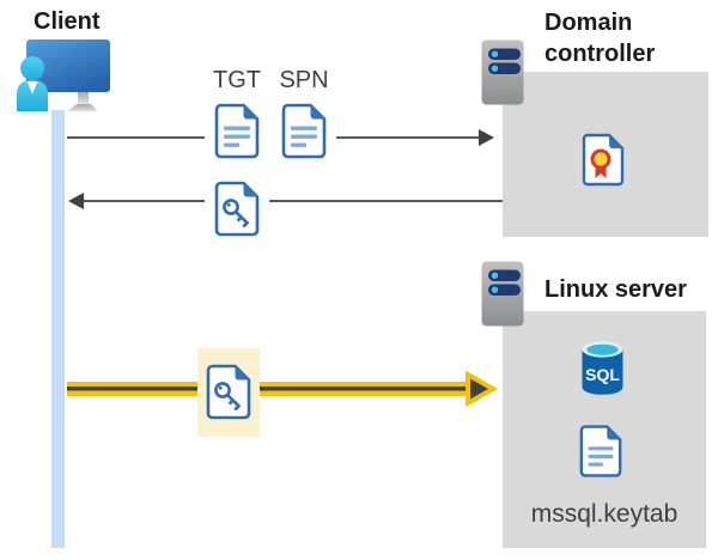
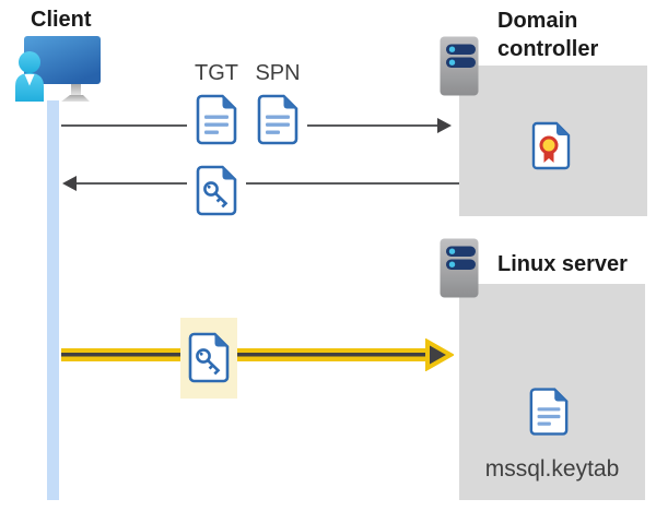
  Client
  TGT
  SPN
  Domain controller
  Linux server
- SQL
  mssql.keytab
